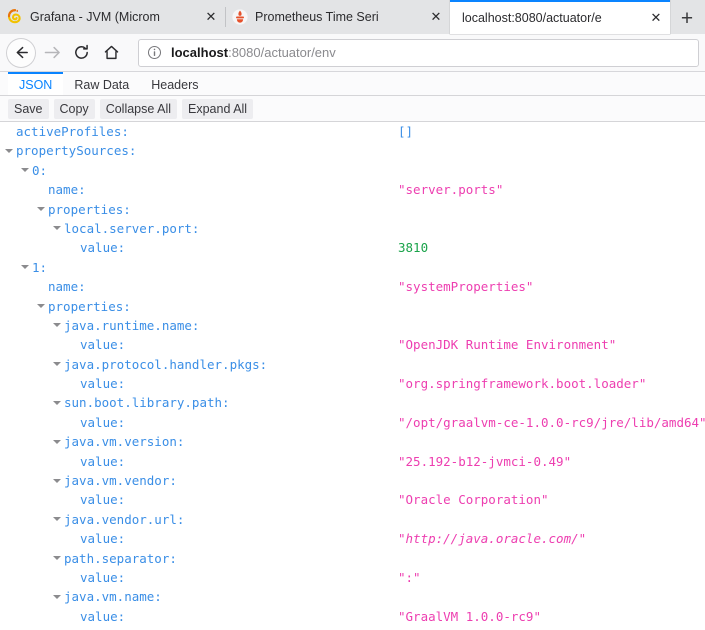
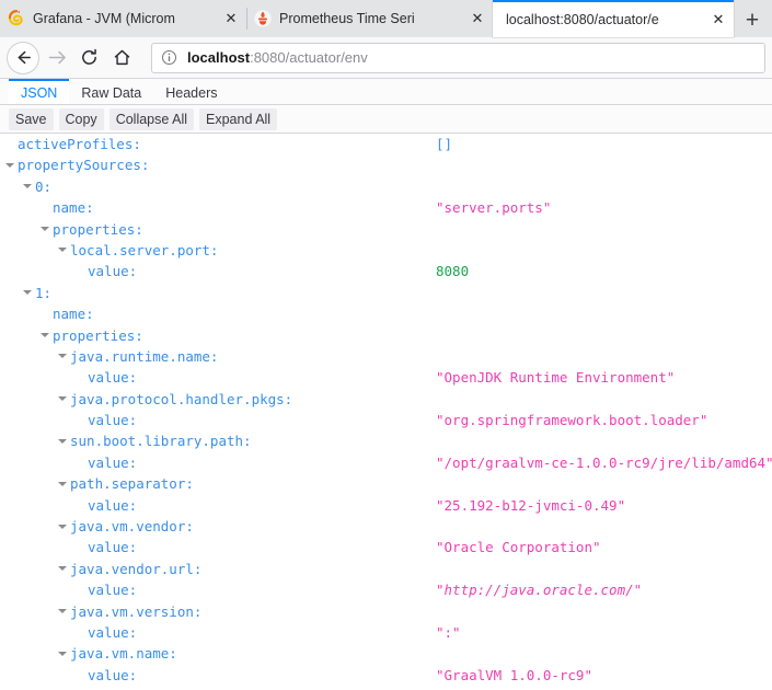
  Grafana - JVM (Microm
  ✕
  Prometheus Time Seri
  ✕
  localhost:8080/actuator/e
  ✕
  +
  localhost:8080/actuator/env
  JSON
  Raw Data
  Headers
  Save
  Copy
  Collapse All
  Expand All
  activeProfiles:
  []
  propertySources:
  0:
  name:
  "server.ports"
  properties:
  local.server.port:
  value:
- 3810
+ 8080
  1:
  name:
- "systemProperties"
  properties:
  java.runtime.name:
  value:
  "OpenJDK Runtime Environment"
  java.protocol.handler.pkgs:
  value:
  "org.springframework.boot.loader"
  sun.boot.library.path:
  value:
  "/opt/graalvm-ce-1.0.0-rc9/jre/lib/amd64"
- java.vm.version:
+ path.separator:
  value:
  "25.192-b12-jvmci-0.49"
  java.vm.vendor:
  value:
  "Oracle Corporation"
  java.vendor.url:
  value:
  "http://java.oracle.com/"
- path.separator:
+ java.vm.version:
  value:
  ":"
  java.vm.name:
  value:
  "GraalVM 1.0.0-rc9"
